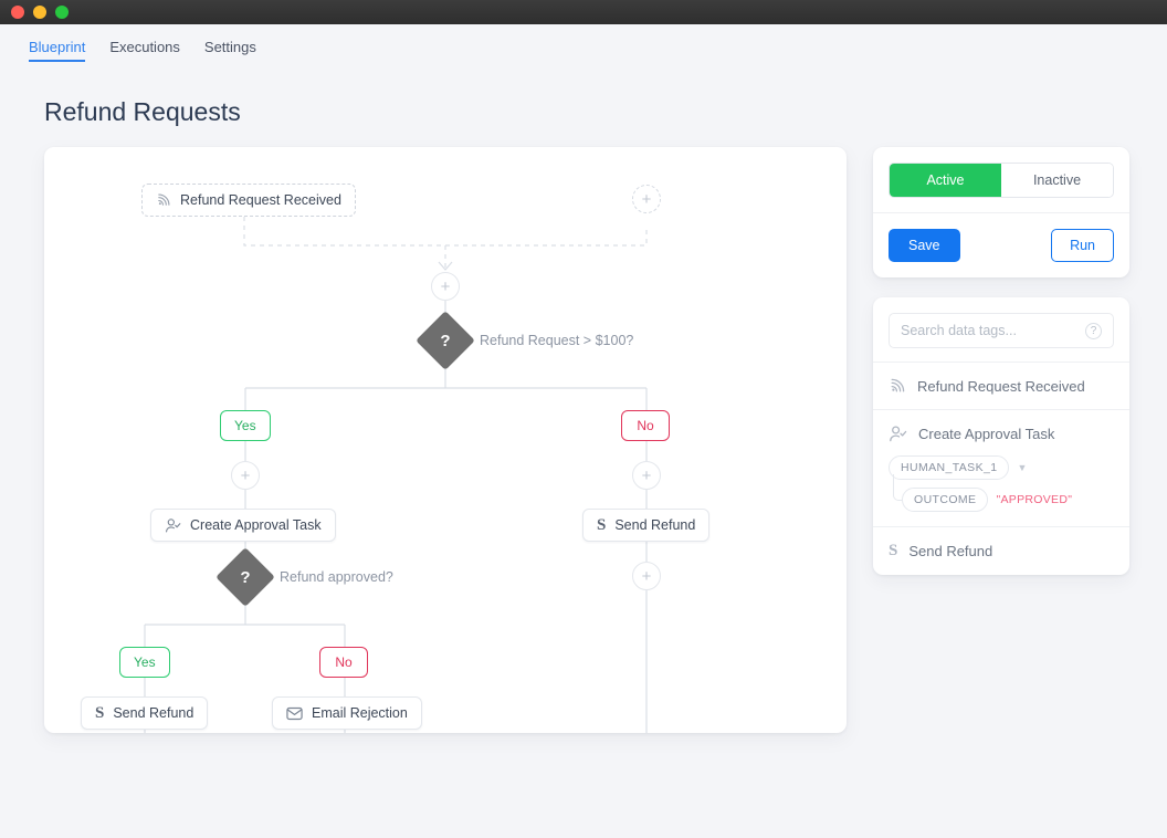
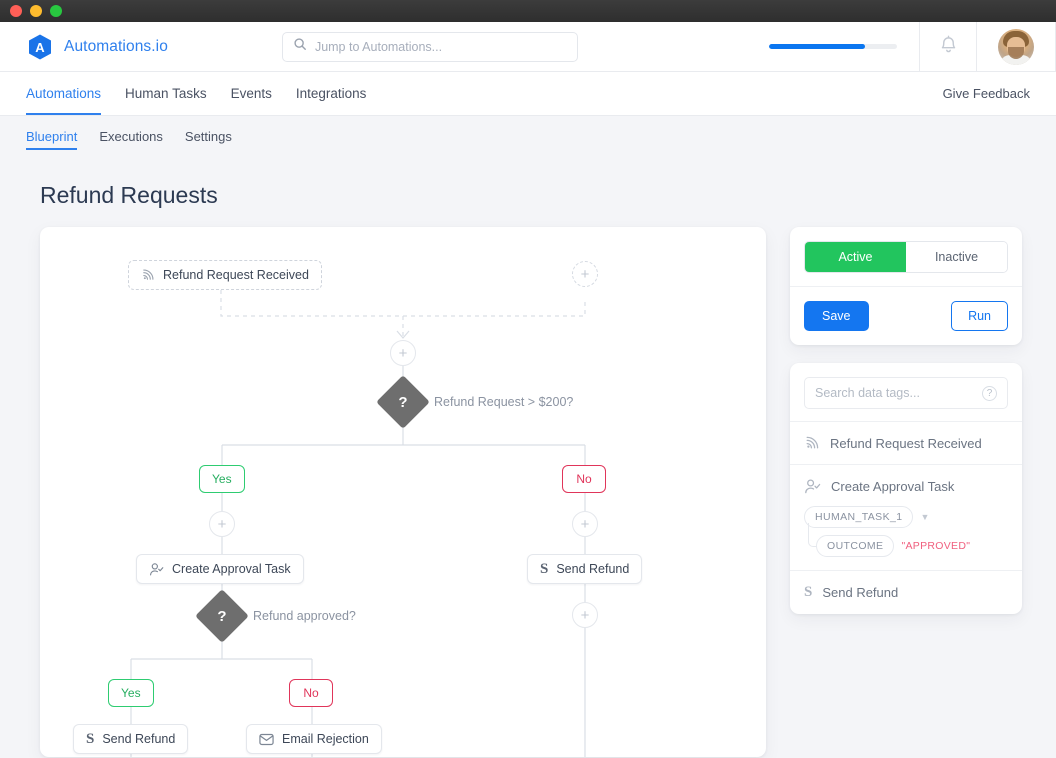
+ A
+ Automations.io
+ Jump to Automations...
+ Automations
+ Human Tasks
+ Events
+ Integrations
+ Give Feedback
  Blueprint
  Executions
  Settings
  Refund Requests
  Refund Request Received
  +
  +
  ?
- Refund Request > $100?
+ Refund Request > $200?
  Yes
  No
  +
  +
  Create Approval Task
  S
  Send Refund
  +
  ?
  Refund approved?
  Yes
  No
  S
  Send Refund
  Email Rejection
  Active
  Inactive
  Save
  Run
  Search data tags...
  ?
  Refund Request Received
  Create Approval Task
  HUMAN_TASK_1
  ▼
  OUTCOME
  "APPROVED"
  S
  Send Refund
